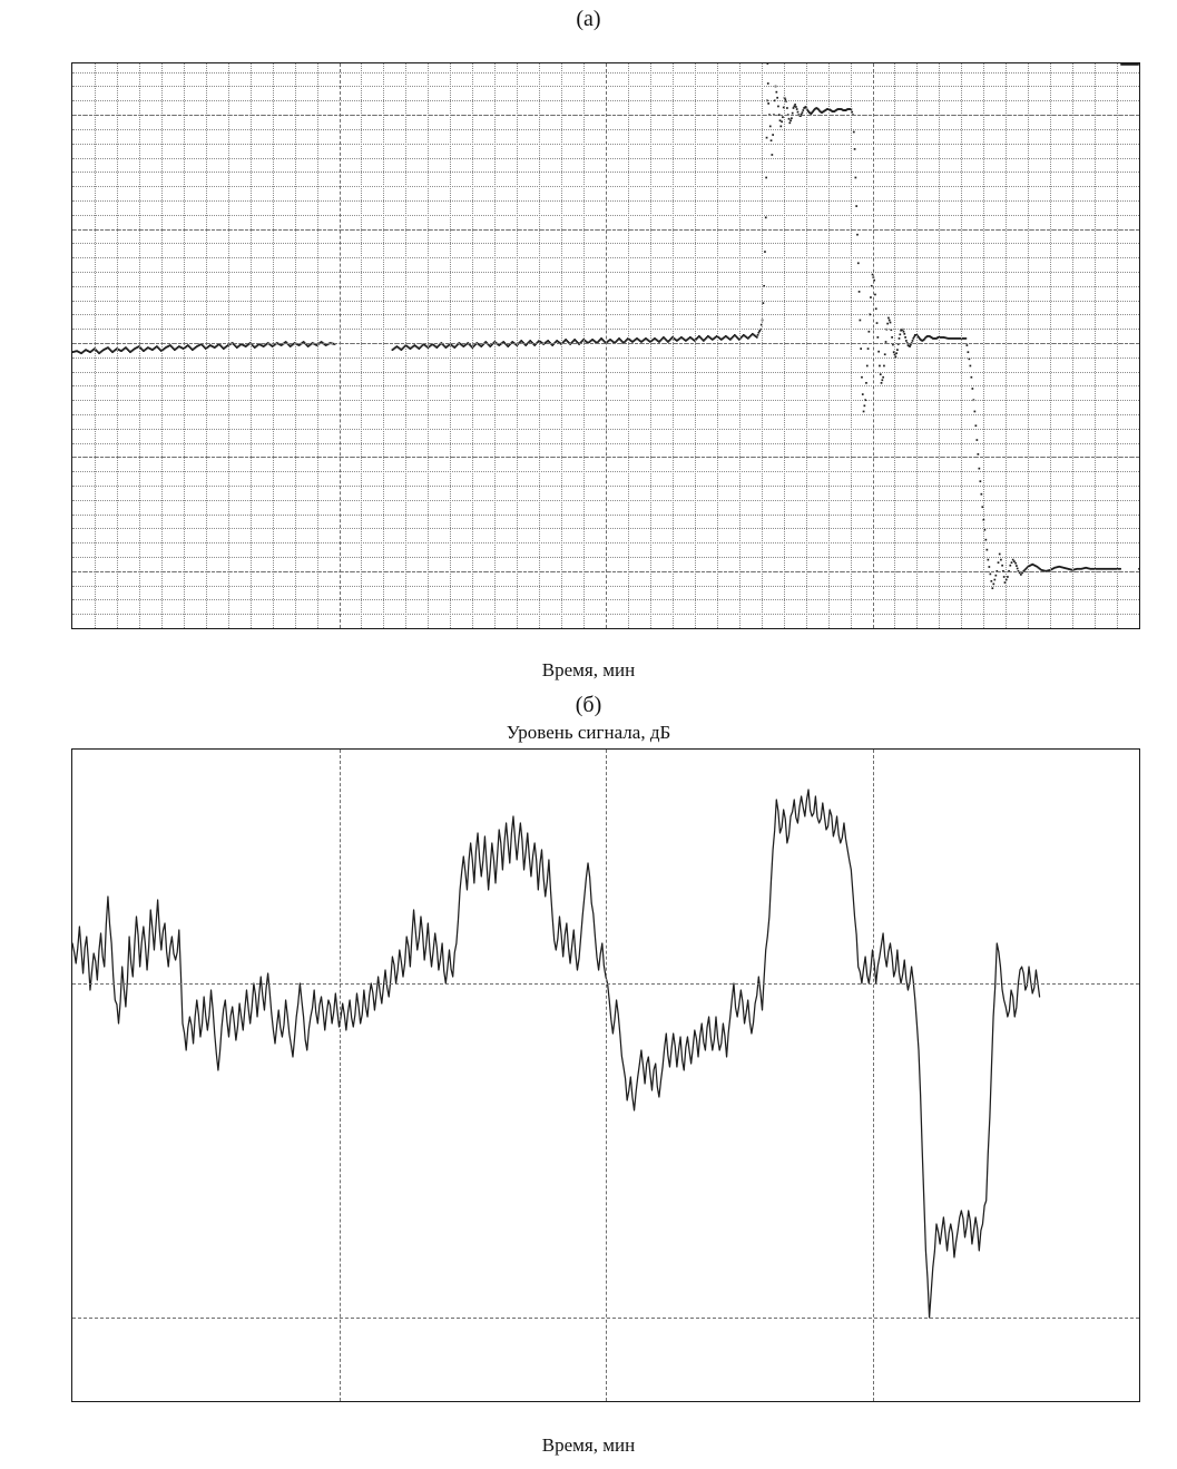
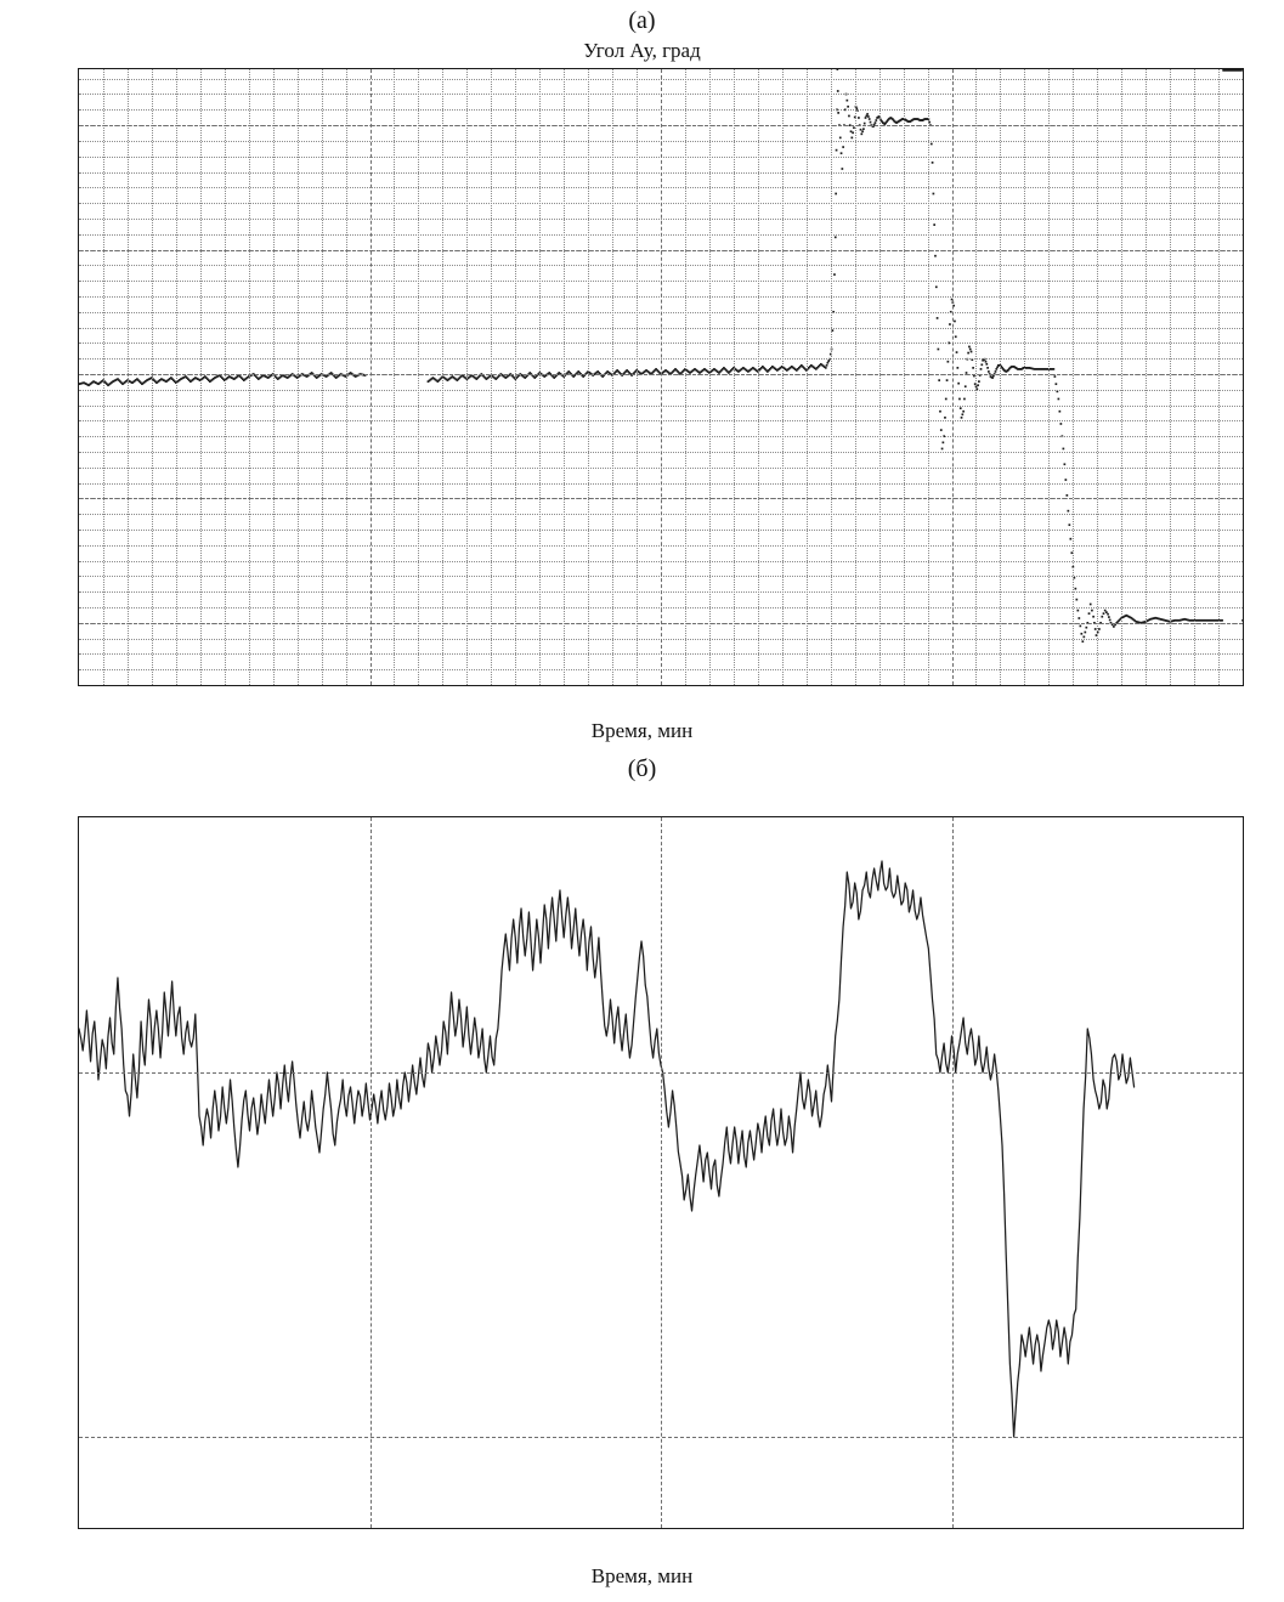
  (а)
+ Угол Ау, град
  Время, мин
  (б)
- Уровень сигнала, дБ
  Время, мин
